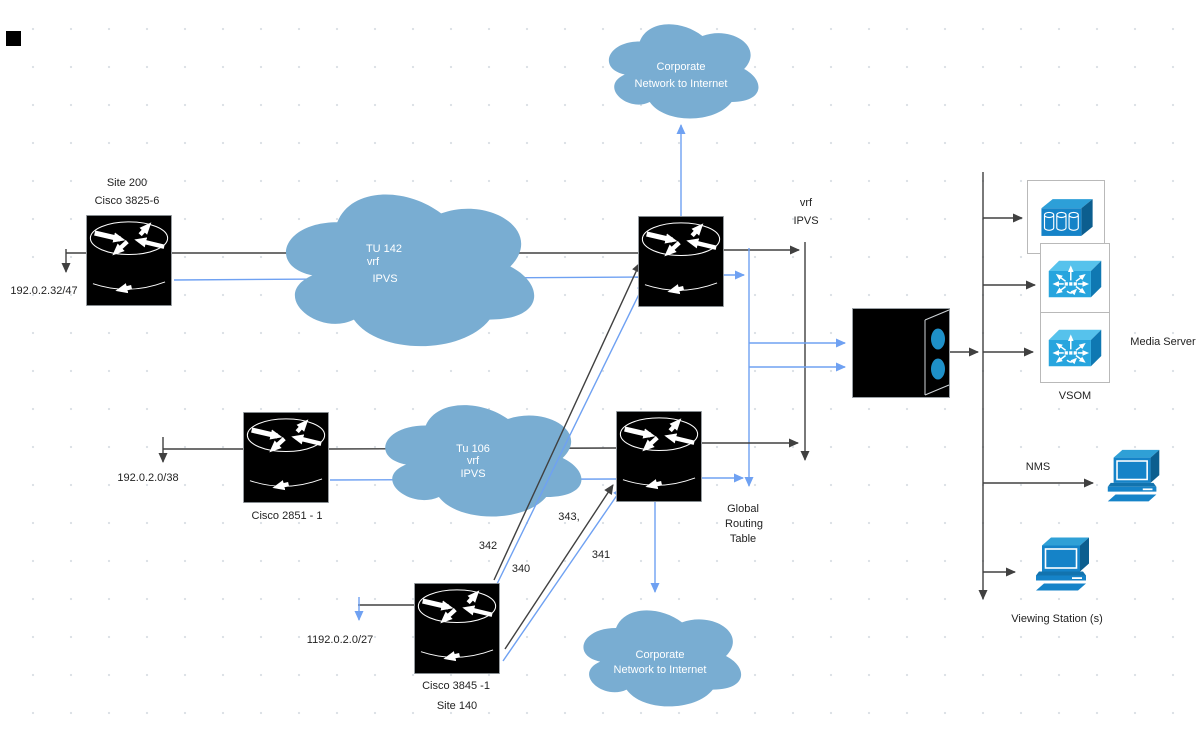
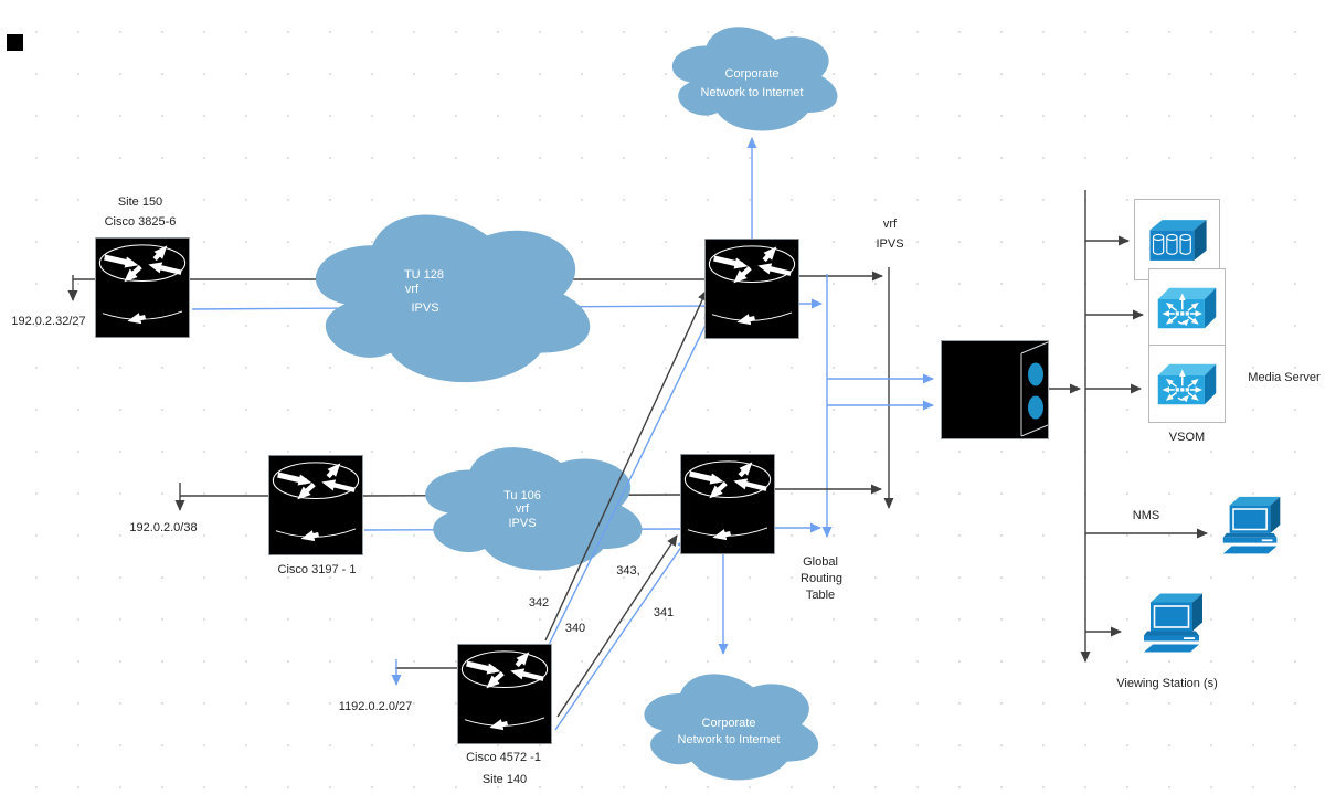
- TU 142
+ TU 128
  vrf
  IPVS
  Tu 106
  vrf
  IPVS
  Corporate
  Network to Internet
  Corporate
  Network to Internet
- Site 200
+ Site 150
  Cisco 3825-6
- 192.0.2.32/47
+ 192.0.2.32/27
- Cisco 2851 - 1
+ Cisco 3197 - 1
  192.0.2.0/38
- Cisco 3845 -1
+ Cisco 4572 -1
  Site 140
  1192.0.2.0/27
  vrf
  IPVS
  Global
  Routing
  Table
  342
  340
  343,
  341
  Media Server
  VSOM
  NMS
  Viewing Station (s)
